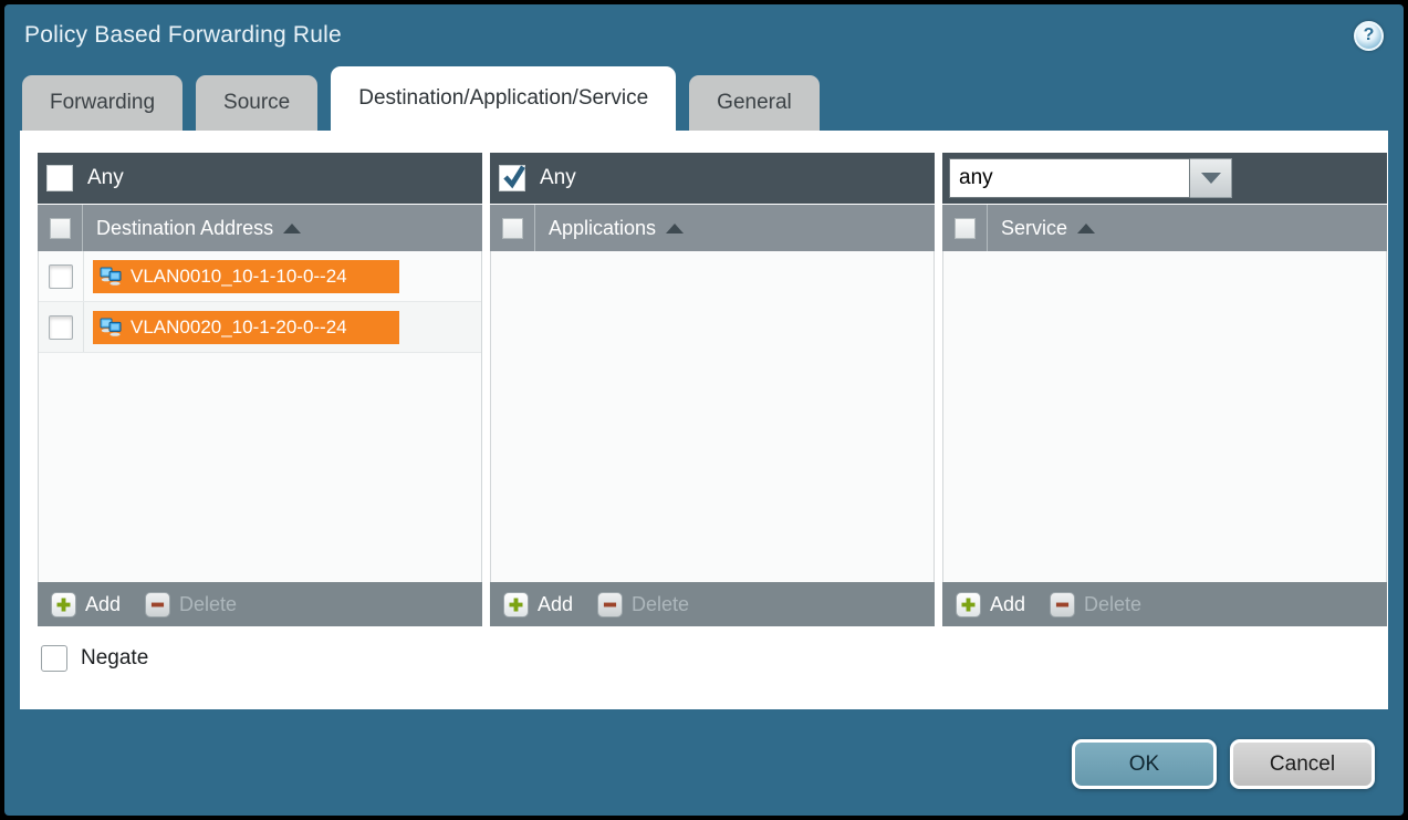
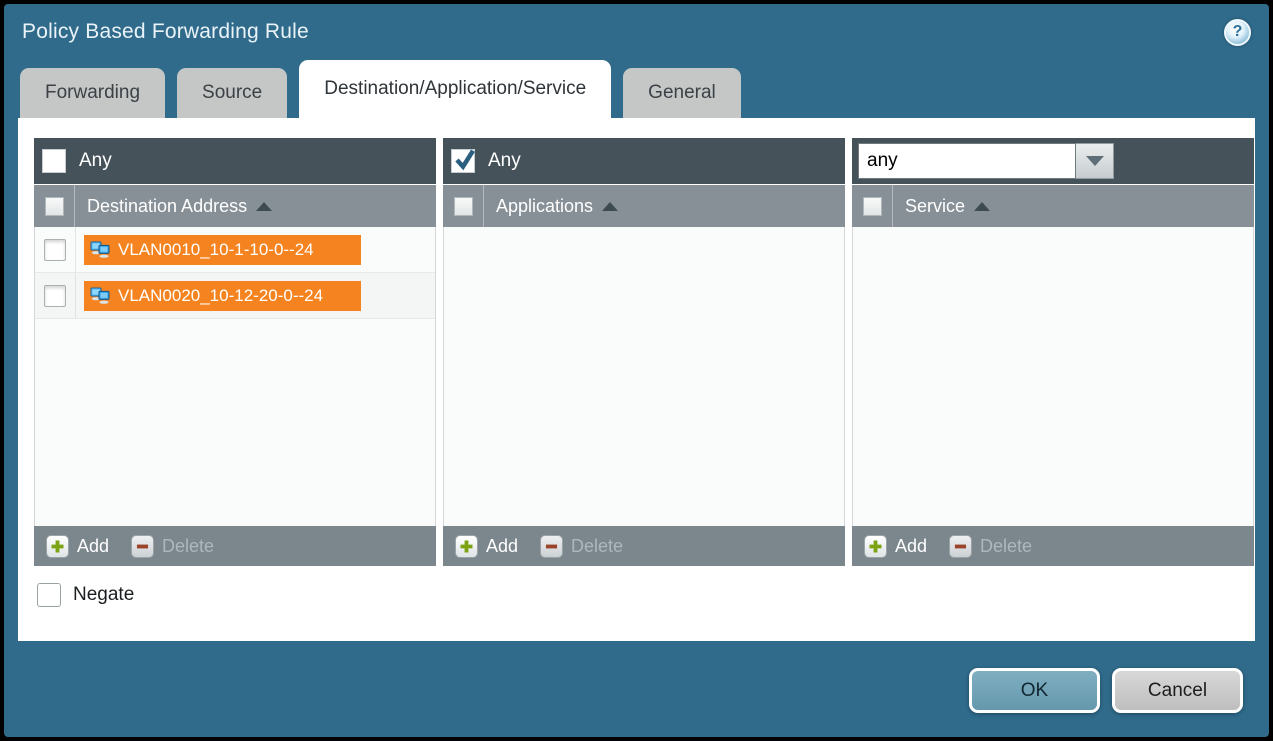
  Policy Based Forwarding Rule
  ?
  Forwarding
  Source
  Destination/Application/Service
  General
  Any
  Destination Address
  VLAN0010_10-1-10-0--24
- VLAN0020_10-1-20-0--24
+ VLAN0020_10-12-20-0--24
  Add
  Delete
  Any
  Applications
  Add
  Delete
  any
  Service
  Add
  Delete
  Negate
  OK
  Cancel
